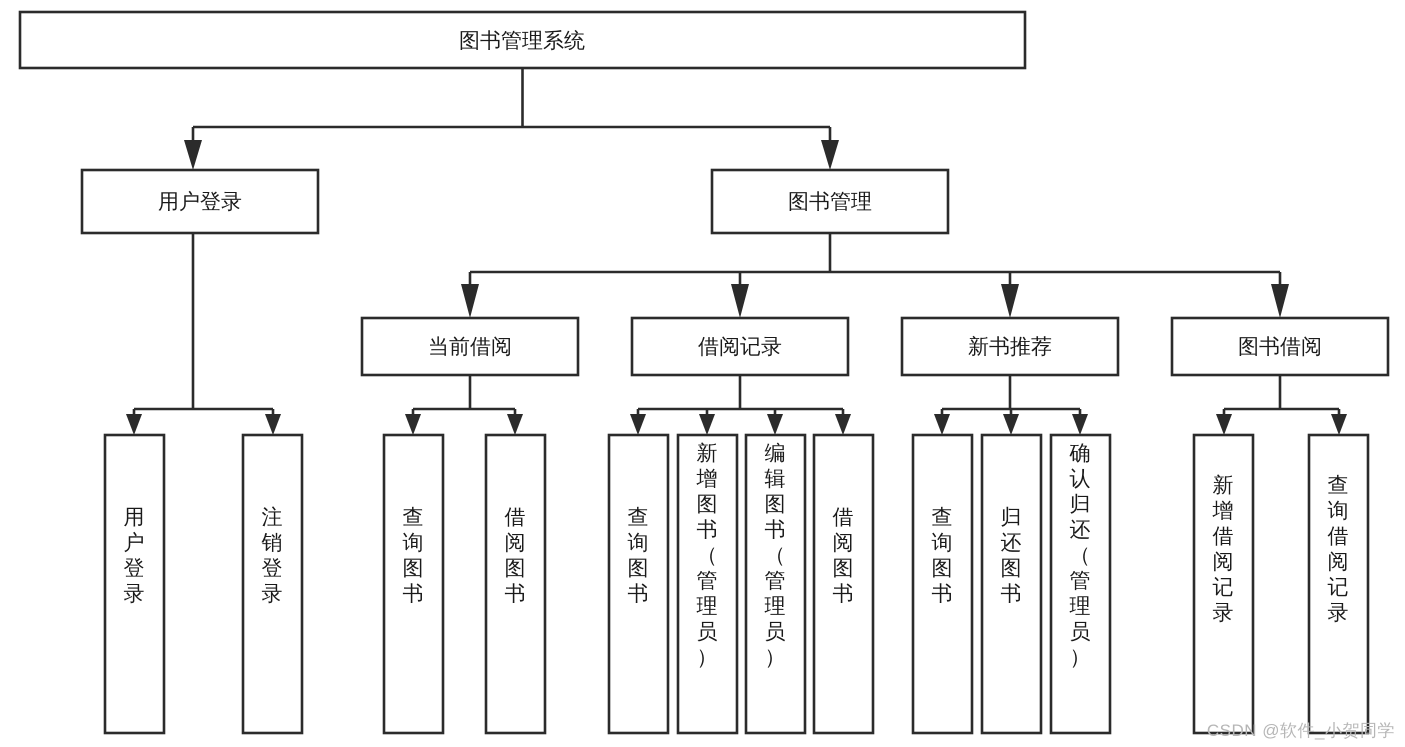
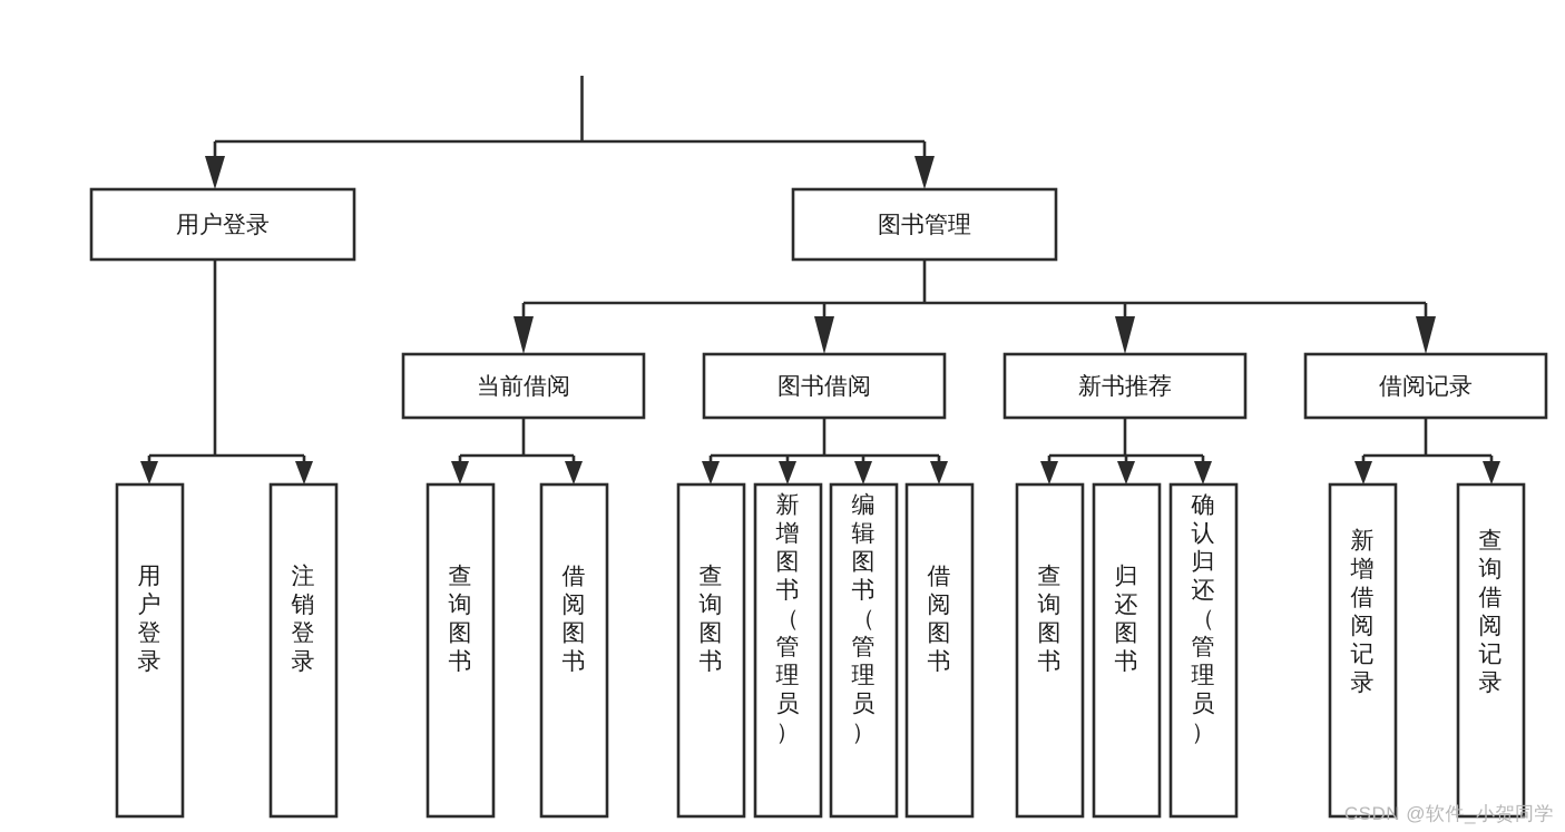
- 图书管理系统
  用户登录
  图书管理
  当前借阅
- 借阅记录
+ 图书借阅
  新书推荐
- 图书借阅
+ 借阅记录
  用户登录
  注销登录
  查询图书
  借阅图书
  查询图书
  新增图书（管理员）
  编辑图书（管理员）
  借阅图书
  查询图书
  归还图书
  确认归还（管理员）
  新增借阅记录
  查询借阅记录
  CSDN @软件_小贺同学
